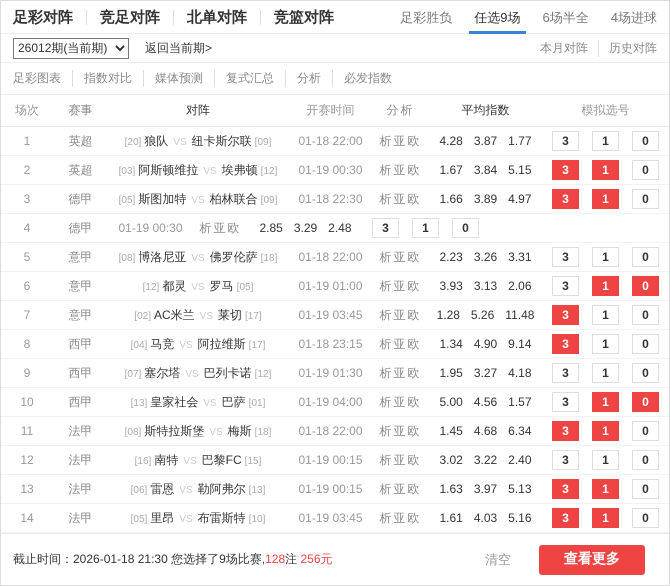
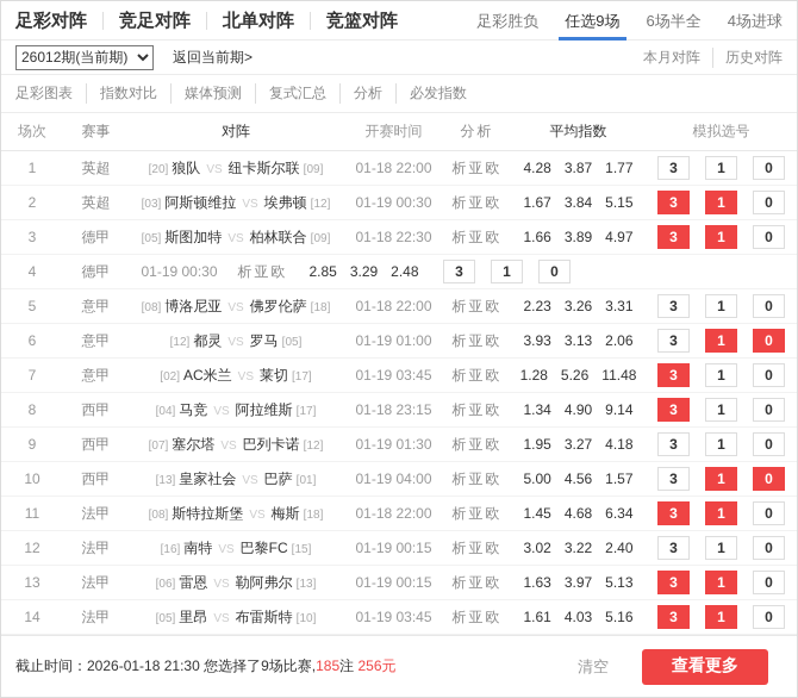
  足彩对阵
  竞足对阵
  北单对阵
  竞篮对阵
  足彩胜负
  任选9场
  6场半全
  4场进球
  26012期(当前期)
  返回当前期>
  本月对阵
  历史对阵
  足彩图表
  指数对比
  媒体预测
  复式汇总
  分析
  必发指数
  场次
  赛事
  对阵
  开赛时间
  分析
  平均指数
  模拟选号
  1
  英超
  [20] 狼队 VS 纽卡斯尔联 [09]
  01-18 22:00
  析亚欧
  4.28
  3.87
  1.77
  3
  1
  0
  2
  英超
  [03] 阿斯顿维拉 VS 埃弗顿 [12]
  01-19 00:30
  析亚欧
  1.67
  3.84
  5.15
  3
  1
  0
  3
  德甲
  [05] 斯图加特 VS 柏林联合 [09]
  01-18 22:30
  析亚欧
  1.66
  3.89
  4.97
  3
  1
  0
  4
  德甲
  01-19 00:30
  析亚欧
  2.85
  3.29
  2.48
  3
  1
  0
  5
  意甲
  [08] 博洛尼亚 VS 佛罗伦萨 [18]
  01-18 22:00
  析亚欧
  2.23
  3.26
  3.31
  3
  1
  0
  6
  意甲
  [12] 都灵 VS 罗马 [05]
  01-19 01:00
  析亚欧
  3.93
  3.13
  2.06
  3
  1
  0
  7
  意甲
  [02] AC米兰 VS 莱切 [17]
  01-19 03:45
  析亚欧
  1.28
  5.26
  11.48
  3
  1
  0
  8
  西甲
  [04] 马竞 VS 阿拉维斯 [17]
  01-18 23:15
  析亚欧
  1.34
  4.90
  9.14
  3
  1
  0
  9
  西甲
  [07] 塞尔塔 VS 巴列卡诺 [12]
  01-19 01:30
  析亚欧
  1.95
  3.27
  4.18
  3
  1
  0
  10
  西甲
  [13] 皇家社会 VS 巴萨 [01]
  01-19 04:00
  析亚欧
  5.00
  4.56
  1.57
  3
  1
  0
  11
  法甲
  [08] 斯特拉斯堡 VS 梅斯 [18]
  01-18 22:00
  析亚欧
  1.45
  4.68
  6.34
  3
  1
  0
  12
  法甲
  [16] 南特 VS 巴黎FC [15]
  01-19 00:15
  析亚欧
  3.02
  3.22
  2.40
  3
  1
  0
  13
  法甲
  [06] 雷恩 VS 勒阿弗尔 [13]
  01-19 00:15
  析亚欧
  1.63
  3.97
  5.13
  3
  1
  0
  14
  法甲
  [05] 里昂 VS 布雷斯特 [10]
  01-19 03:45
  析亚欧
  1.61
  4.03
  5.16
  3
  1
  0
- 截止时间：2026-01-18 21:30 您选择了9场比赛,128注 256元
+ 截止时间：2026-01-18 21:30 您选择了9场比赛,185注 256元
  清空
  查看更多
